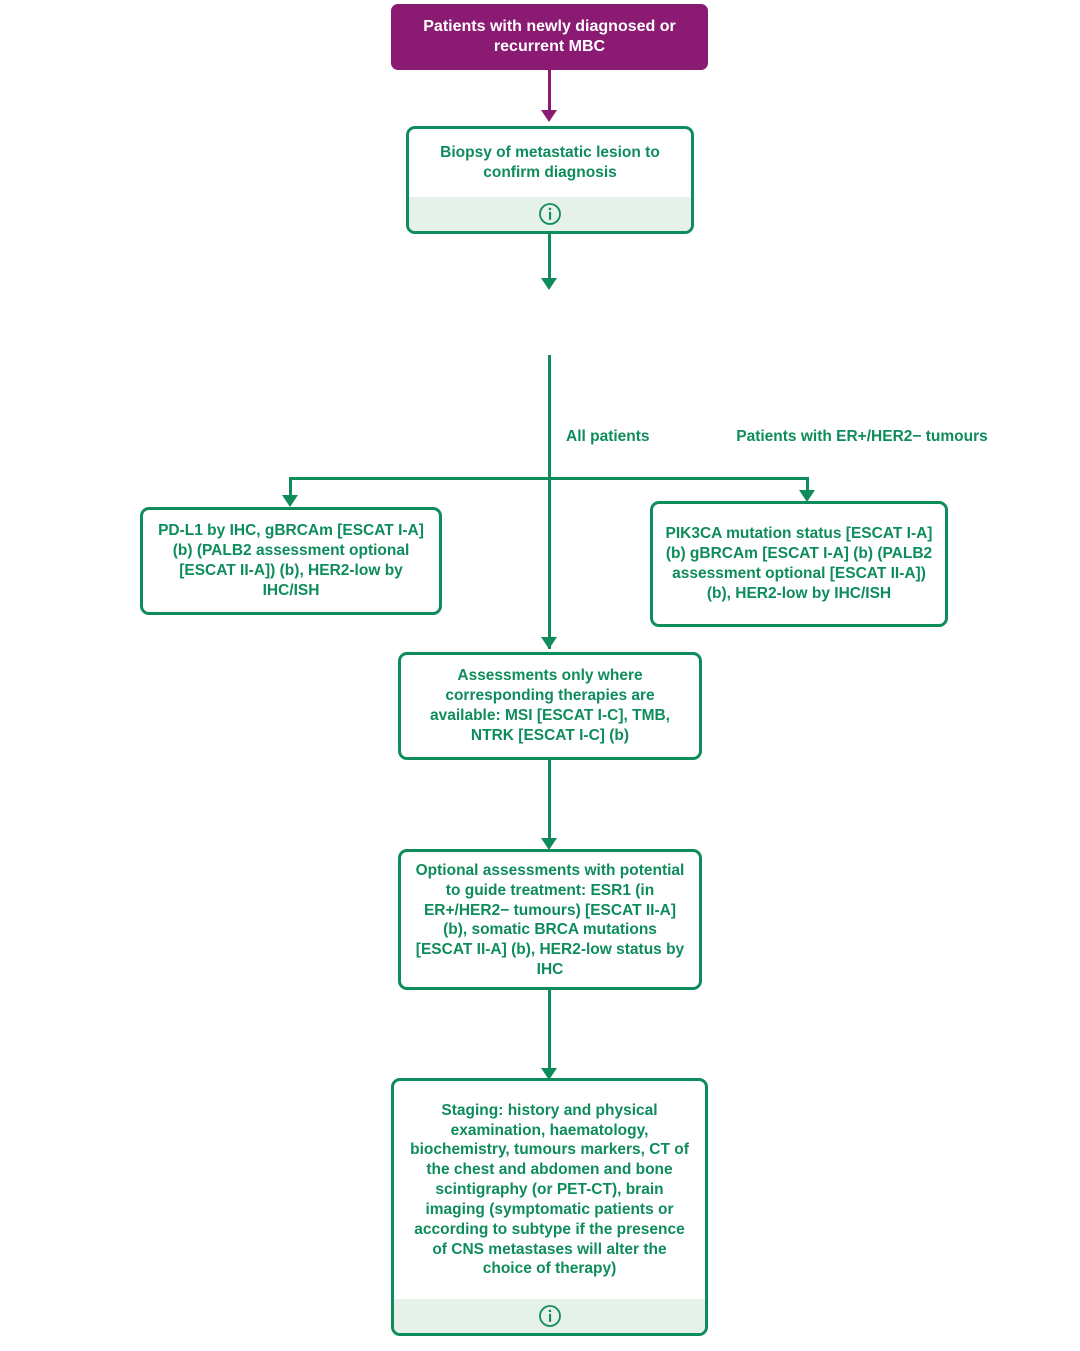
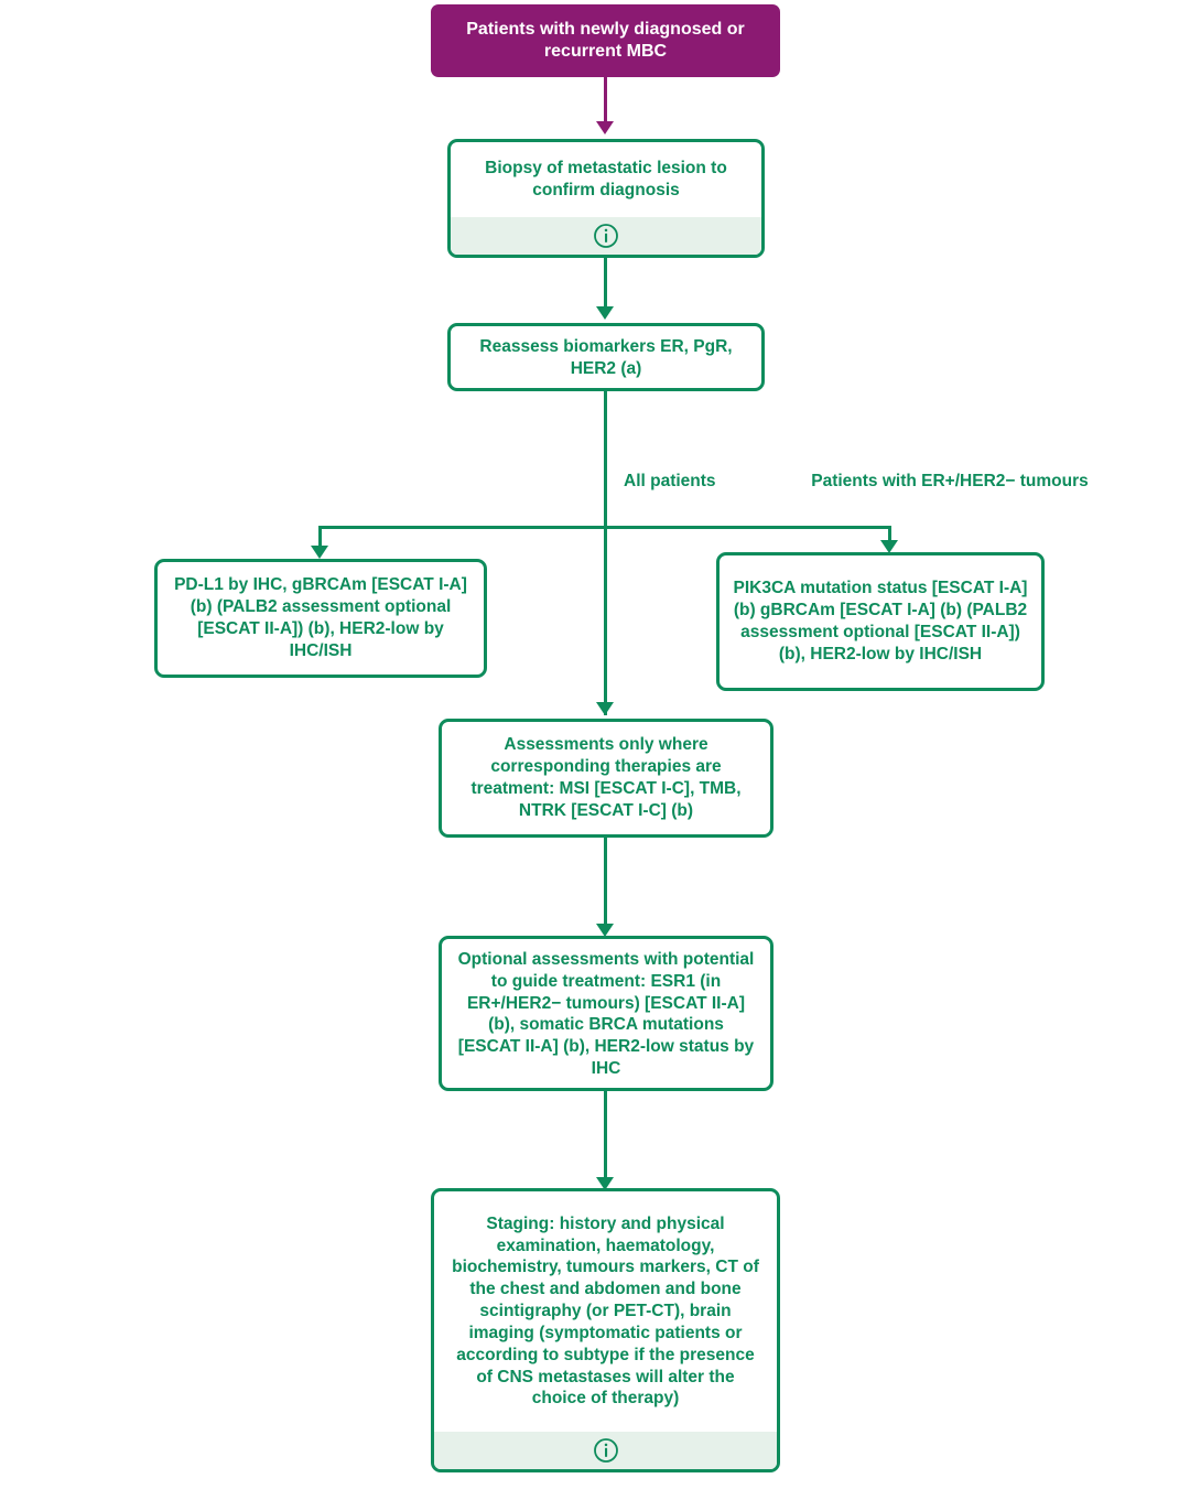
  Patients with newly diagnosed or recurrent MBC
  Biopsy of metastatic lesion to confirm diagnosis
+ Reassess biomarkers ER, PgR, HER2 (a)
  All patients
  Patients with ER+/HER2− tumours
  PD-L1 by IHC, gBRCAm [ESCAT I-A] (b) (PALB2 assessment optional [ESCAT II-A]) (b), HER2-low by IHC/ISH
  PIK3CA mutation status [ESCAT I-A] (b) gBRCAm [ESCAT I-A] (b) (PALB2 assessment optional [ESCAT II-A]) (b), HER2-low by IHC/ISH
- Assessments only where corresponding therapies are available: MSI [ESCAT I-C], TMB, NTRK [ESCAT I-C] (b)
+ Assessments only where corresponding therapies are treatment: MSI [ESCAT I-C], TMB, NTRK [ESCAT I-C] (b)
  Optional assessments with potential to guide treatment: ESR1 (in ER+/HER2− tumours) [ESCAT II-A] (b), somatic BRCA mutations [ESCAT II-A] (b), HER2-low status by IHC
  Staging: history and physical examination, haematology, biochemistry, tumours markers, CT of the chest and abdomen and bone scintigraphy (or PET-CT), brain imaging (symptomatic patients or according to subtype if the presence of CNS metastases will alter the choice of therapy)
